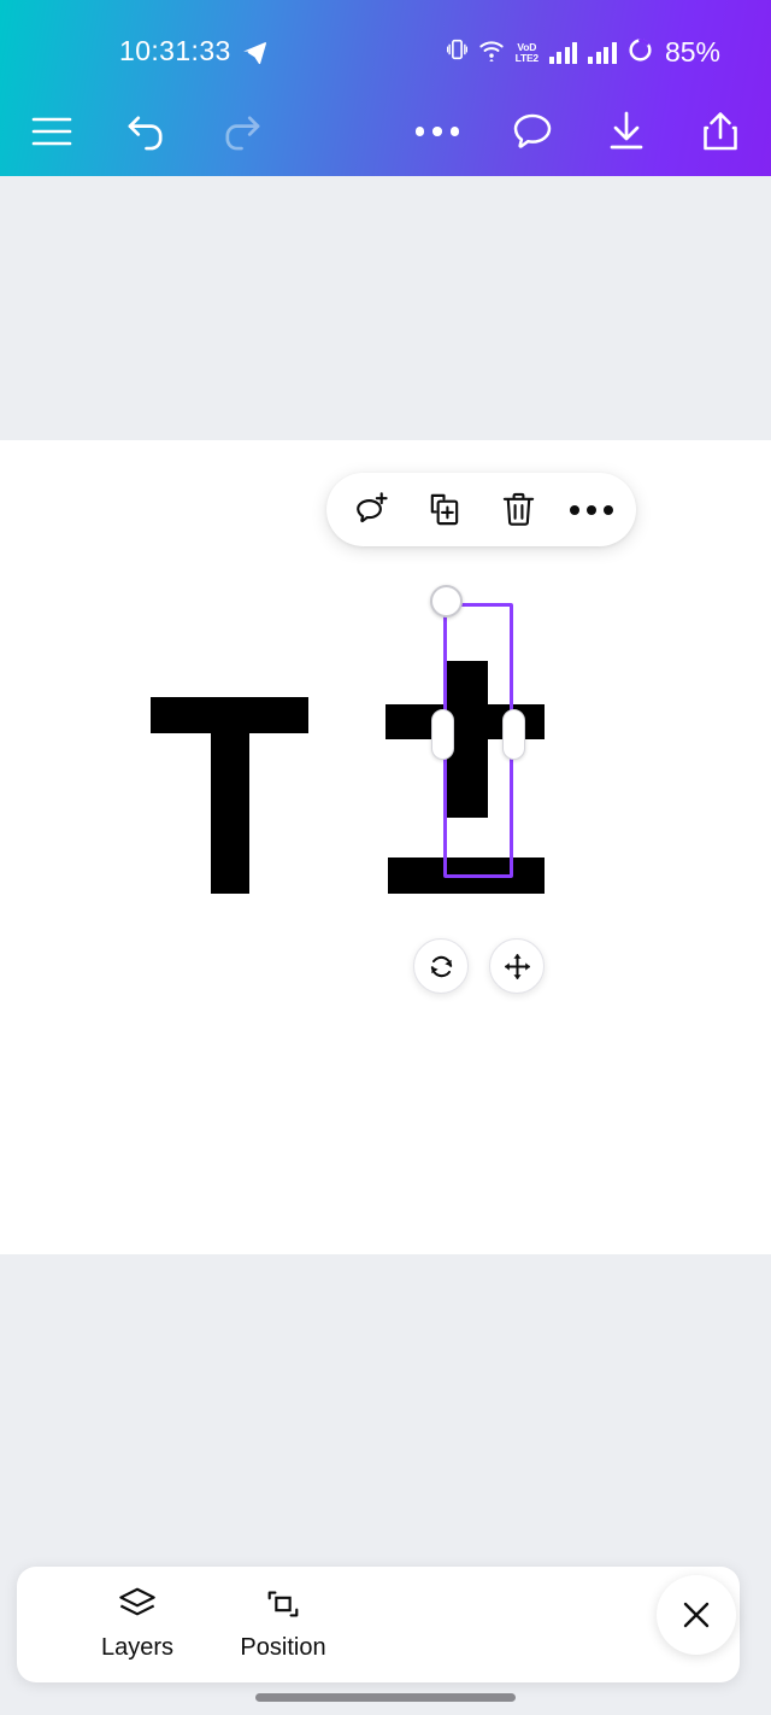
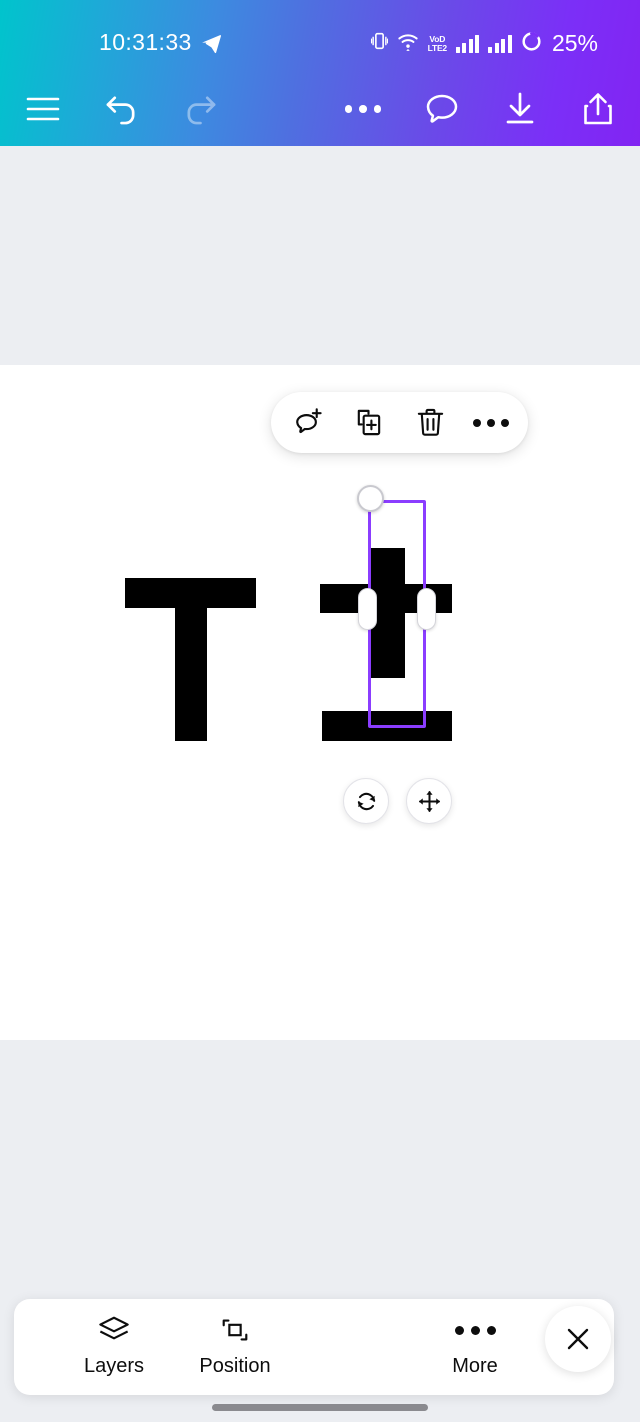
  10:31:33
  VoD
  LTE2
- 85%
+ 25%
  Layers
  Position
+ More
